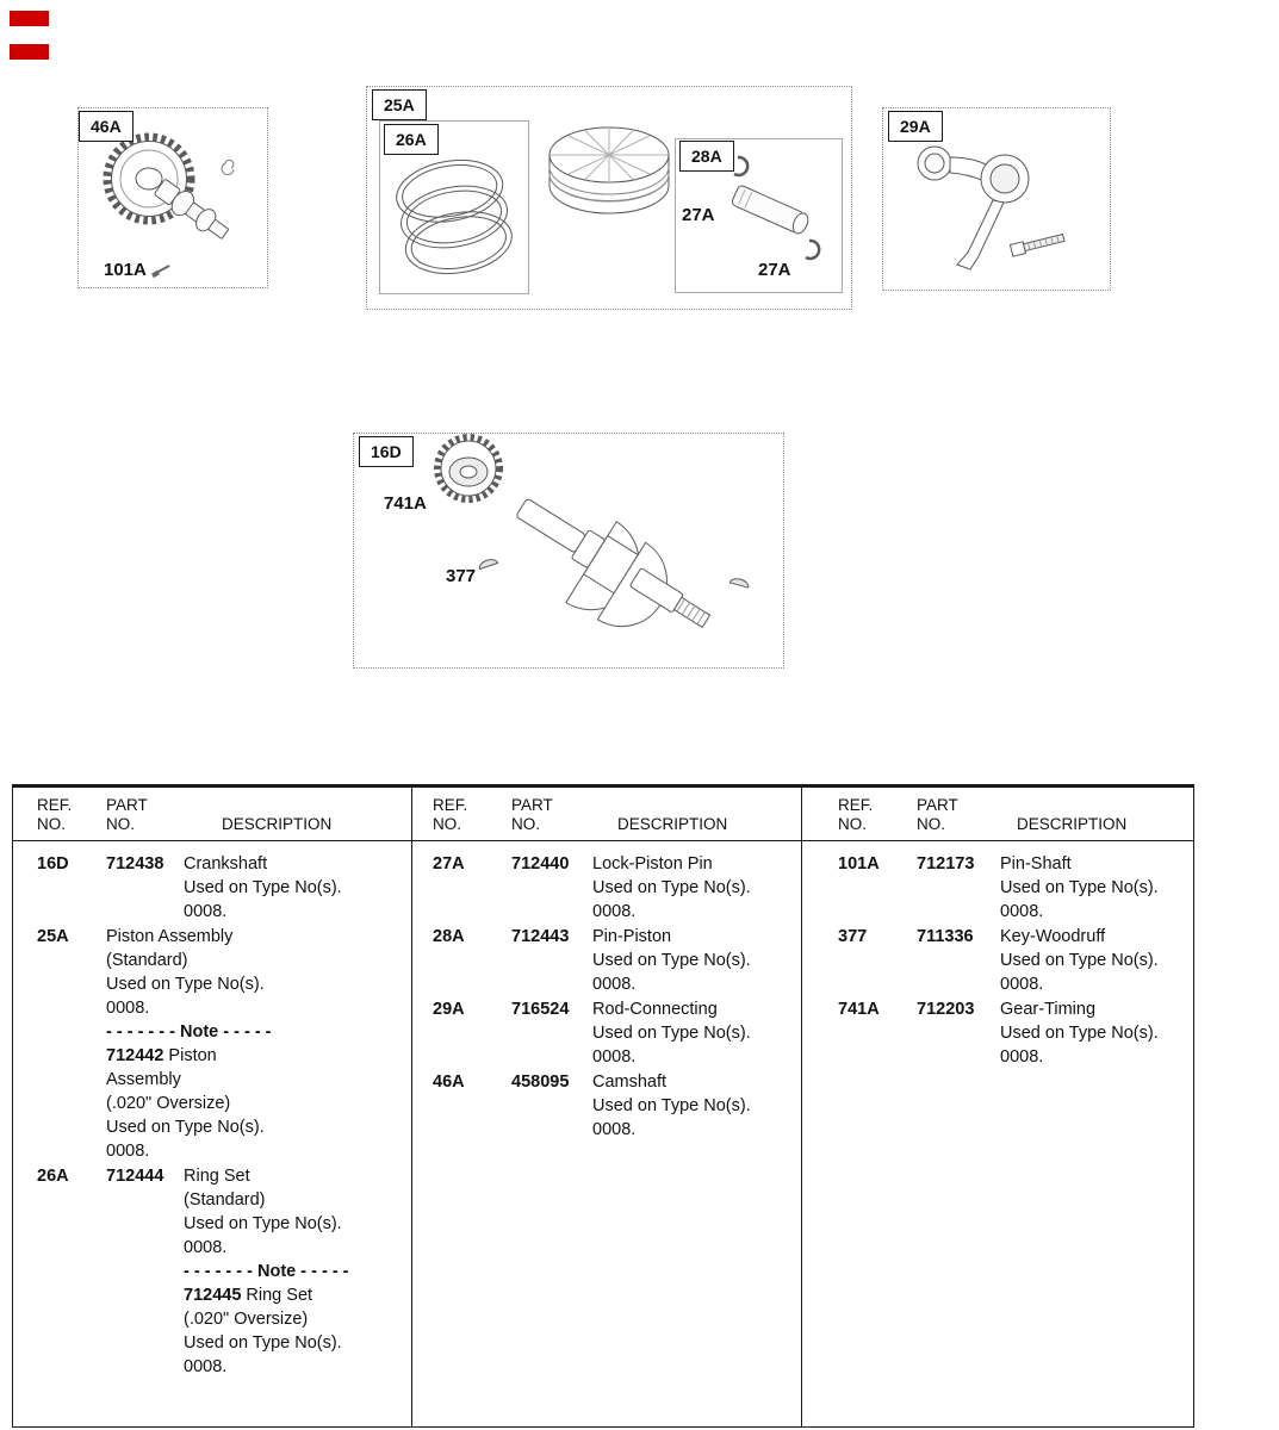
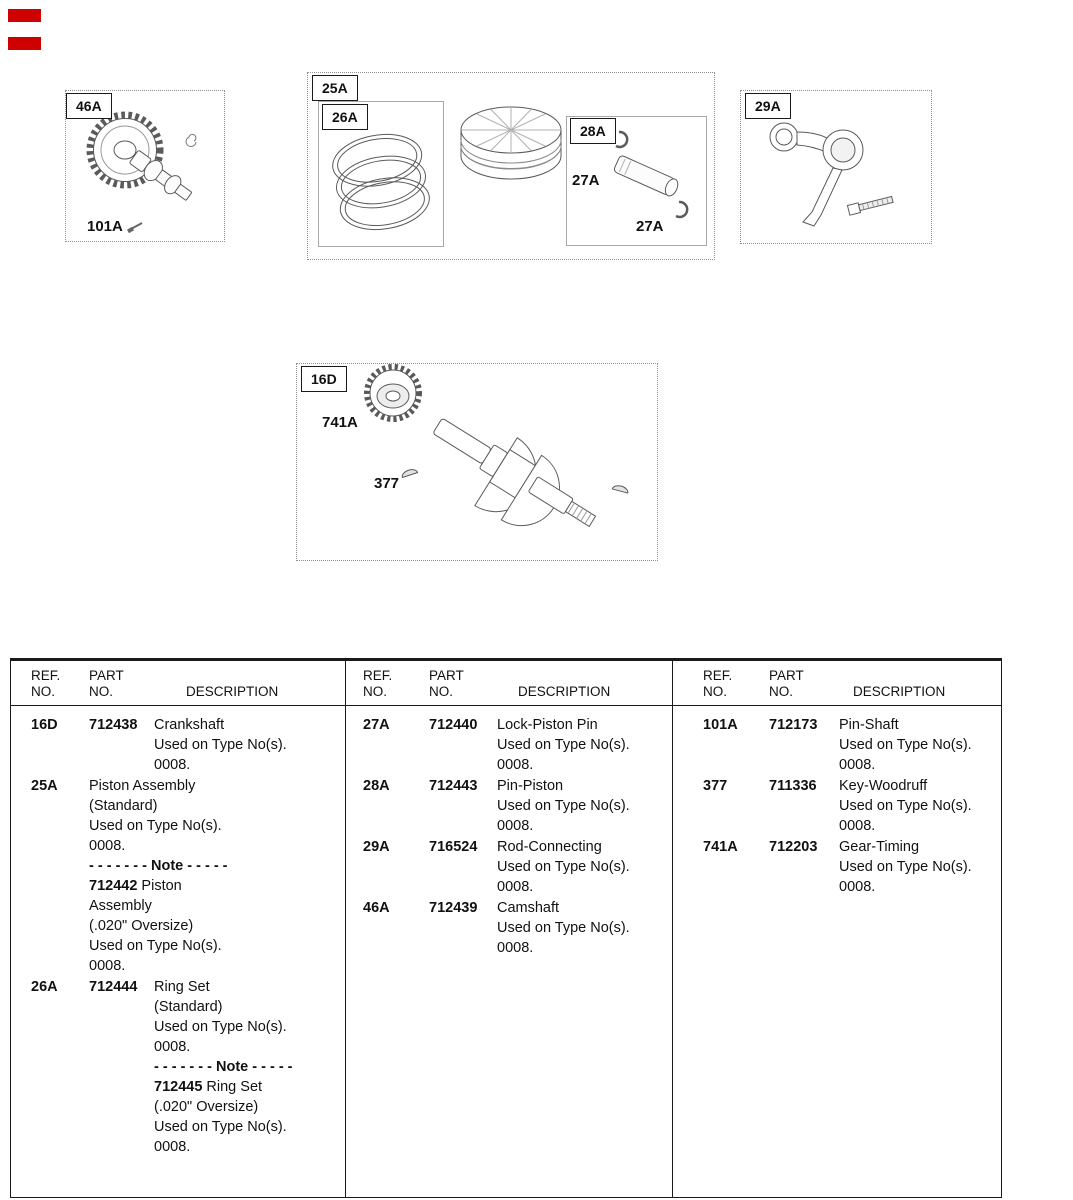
  46A
  25A
  26A
  28A
  29A
  16D
  101A
  27A
  27A
  741A
  377
  REF.
  NO.
  PART
  NO.
  DESCRIPTION
  16D
  712438
  Crankshaft
  Used on Type No(s).
  0008.
  25A
  Piston Assembly
  (Standard)
  Used on Type No(s).
  0008.
  - - - - - - - Note - - - - -
  712442 Piston
  Assembly
  (.020" Oversize)
  Used on Type No(s).
  0008.
  26A
  712444
  Ring Set
  (Standard)
  Used on Type No(s).
  0008.
  - - - - - - - Note - - - - -
  712445 Ring Set
  (.020" Oversize)
  Used on Type No(s).
  0008.
  REF.
  NO.
  PART
  NO.
  DESCRIPTION
  27A
  712440
  Lock-Piston Pin
  Used on Type No(s).
  0008.
  28A
  712443
  Pin-Piston
  Used on Type No(s).
  0008.
  29A
  716524
  Rod-Connecting
  Used on Type No(s).
  0008.
  46A
- 458095
+ 712439
  Camshaft
  Used on Type No(s).
  0008.
  REF.
  NO.
  PART
  NO.
  DESCRIPTION
  101A
  712173
  Pin-Shaft
  Used on Type No(s).
  0008.
  377
  711336
  Key-Woodruff
  Used on Type No(s).
  0008.
  741A
  712203
  Gear-Timing
  Used on Type No(s).
  0008.
